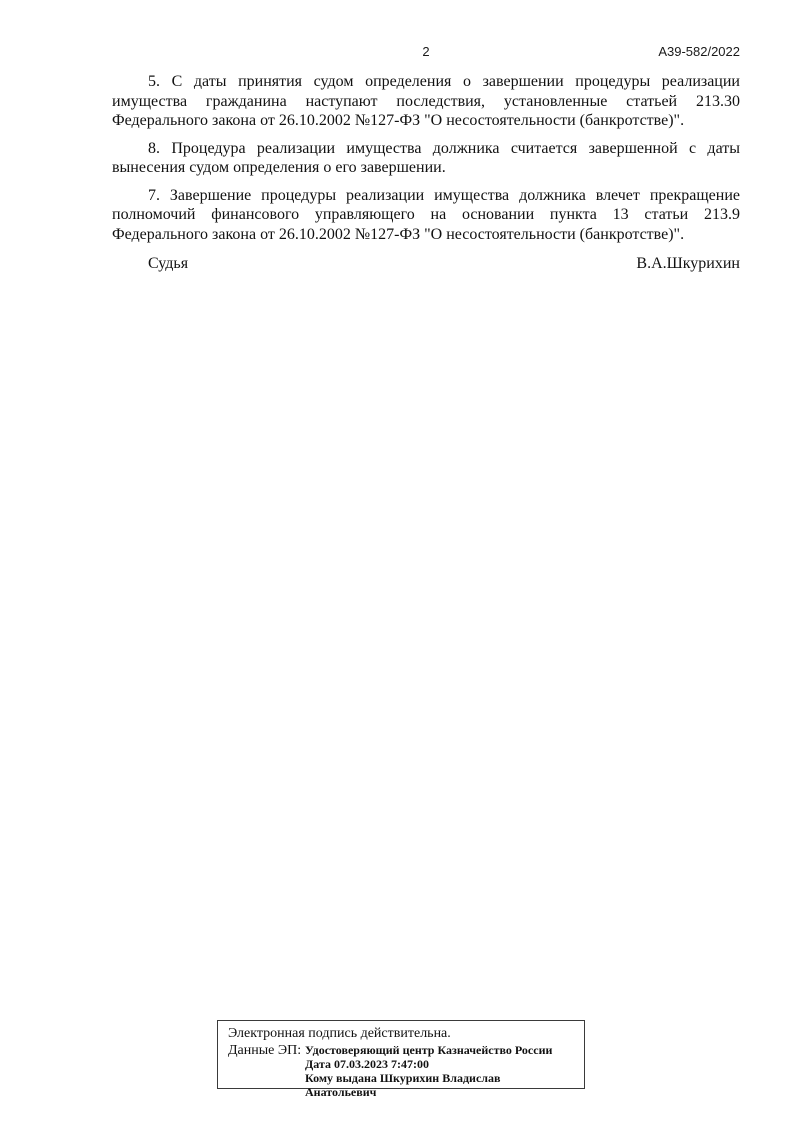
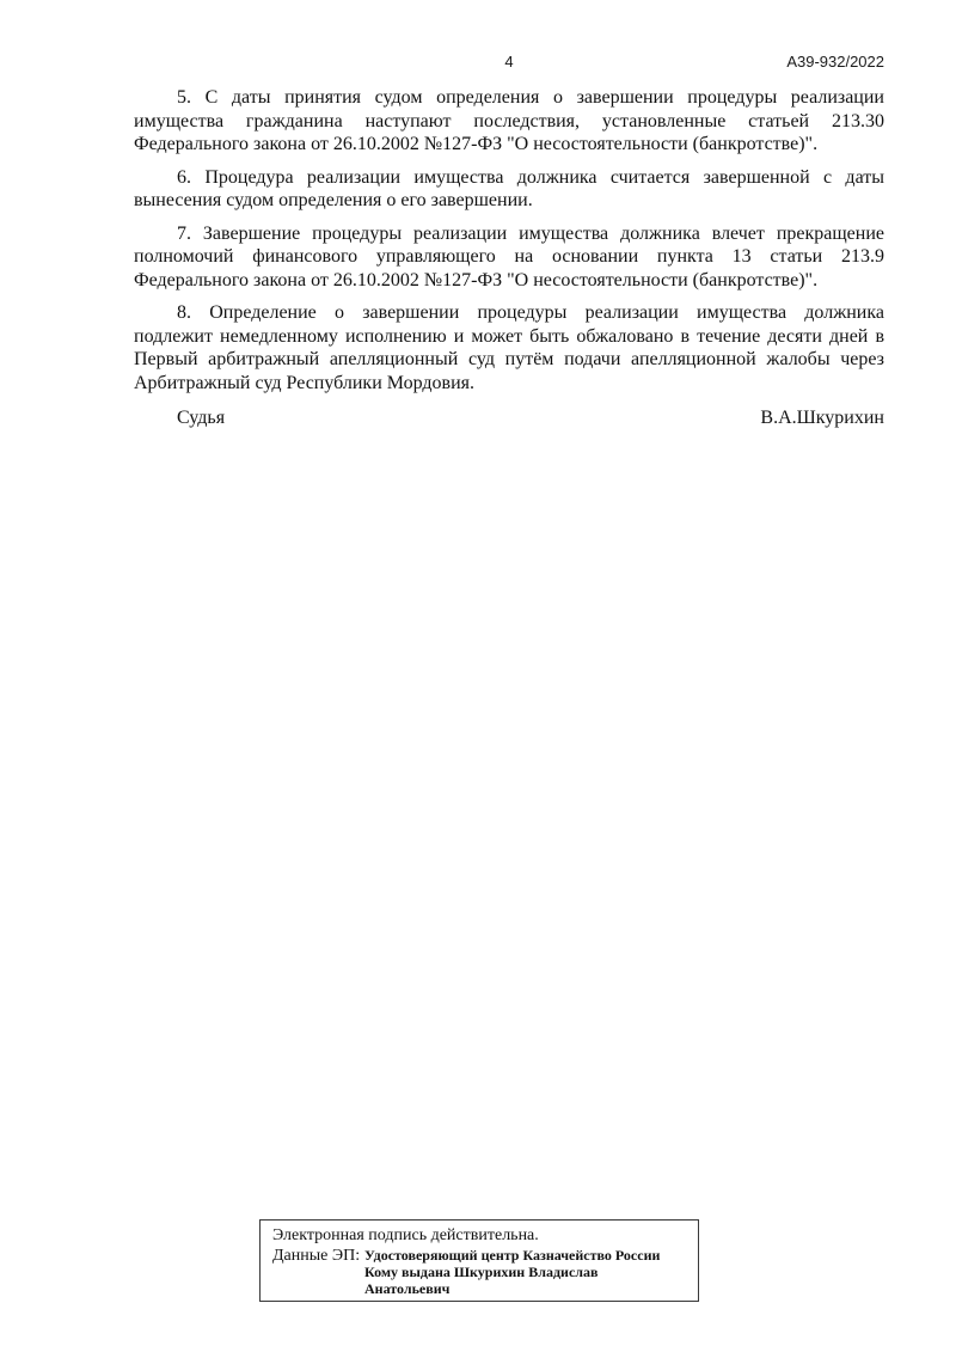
- 2
+ 4
- А39-582/2022
+ А39-932/2022
  5. С даты принятия судом определения о завершении процедуры реализации
  имущества гражданина наступают последствия, установленные статьей 213.30
  Федерального закона от 26.10.2002 №127-ФЗ "О несостоятельности (банкротстве)".
- 8. Процедура реализации имущества должника считается завершенной с даты
+ 6. Процедура реализации имущества должника считается завершенной с даты
  вынесения судом определения о его завершении.
  7. Завершение процедуры реализации имущества должника влечет прекращение
  полномочий финансового управляющего на основании пункта 13 статьи 213.9
  Федерального закона от 26.10.2002 №127-ФЗ "О несостоятельности (банкротстве)".
+ 8. Определение о завершении процедуры реализации имущества должника
+ подлежит немедленному исполнению и может быть обжаловано в течение десяти дней в
+ Первый арбитражный апелляционный суд путём подачи апелляционной жалобы через
+ Арбитражный суд Республики Мордовия.
  Судья
  В.А.Шкурихин
  Электронная подпись действительна.
  Данные ЭП:
  Удостоверяющий центр Казначейство России
- Дата 07.03.2023 7:47:00
  Кому выдана Шкурихин Владислав Анатольевич
